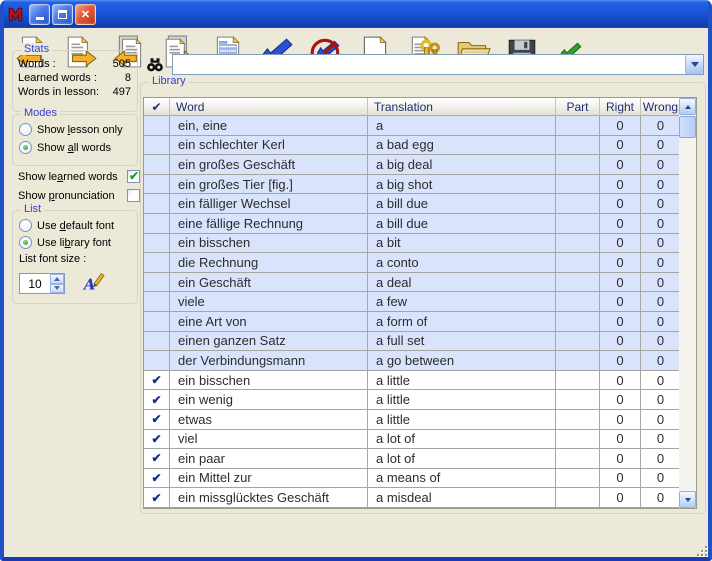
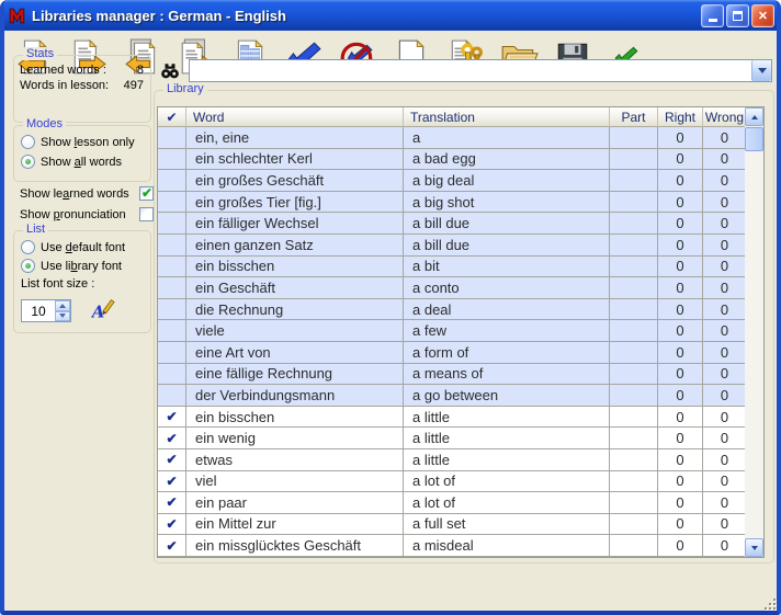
+ Libraries manager : German - English
  ✕
  Stats
- Words :
- 505
  Learned words :
  8
  Words in lesson:
  497
  Modes
  Show lesson only
  Show all words
  Show learned words
  Show pronunciation
  List
  Use default font
  Use library font
  List font size :
  10
  A
  Library
  ✔
  Word
  Translation
  Part
  Right
  Wrong
  ein, eine
  a
  0
  0
  ein schlechter Kerl
  a bad egg
  0
  0
  ein großes Geschäft
  a big deal
  0
  0
  ein großes Tier [fig.]
  a big shot
  0
  0
  ein fälliger Wechsel
  a bill due
  0
  0
- eine fällige Rechnung
+ einen ganzen Satz
  a bill due
  0
  0
  ein bisschen
  a bit
  0
  0
- die Rechnung
+ ein Geschäft
  a conto
  0
  0
- ein Geschäft
+ die Rechnung
  a deal
  0
  0
  viele
  a few
  0
  0
  eine Art von
  a form of
  0
  0
- einen ganzen Satz
+ eine fällige Rechnung
- a full set
+ a means of
  0
  0
  der Verbindungsmann
  a go between
  0
  0
  ✔
  ein bisschen
  a little
  0
  0
  ✔
  ein wenig
  a little
  0
  0
  ✔
  etwas
  a little
  0
  0
  ✔
  viel
  a lot of
  0
  0
  ✔
  ein paar
  a lot of
  0
  0
  ✔
  ein Mittel zur
- a means of
+ a full set
  0
  0
  ✔
  ein missglücktes Geschäft
  a misdeal
  0
  0
